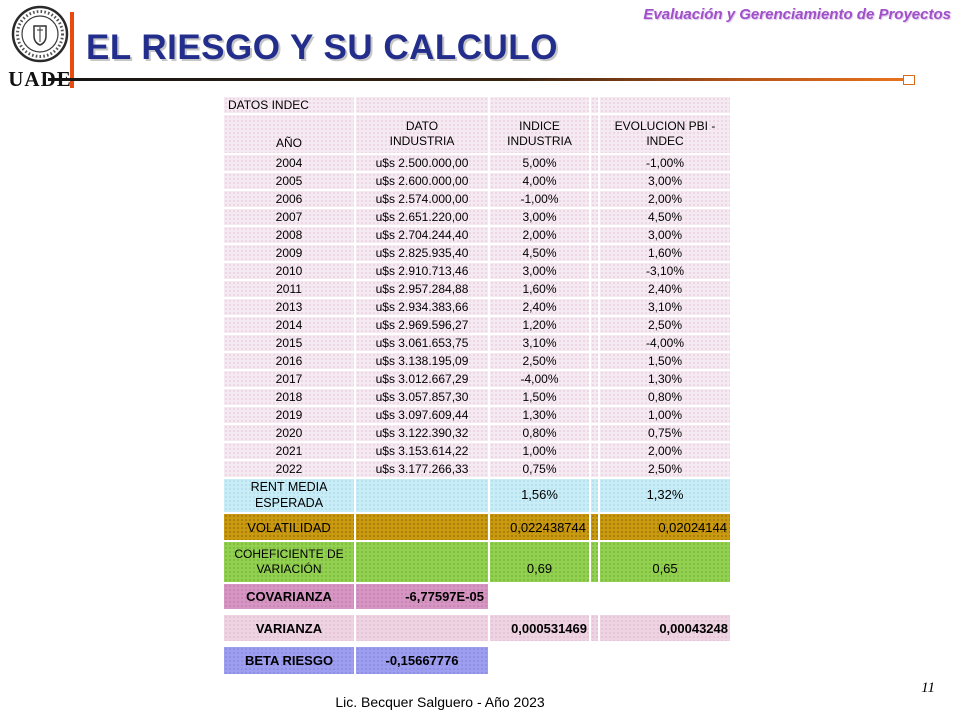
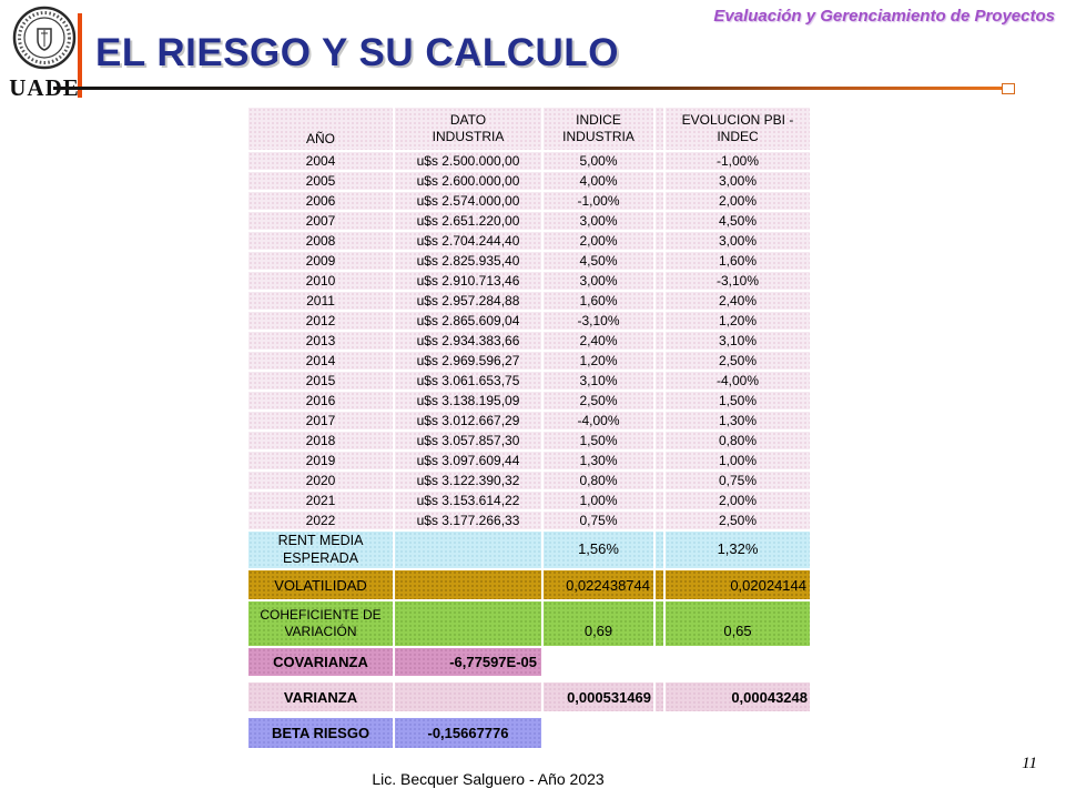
  EL RIESGO Y SU CALCULO
  Evaluación y Gerenciamiento de Proyectos
- DATOS INDEC
  AÑO	DATO INDUSTRIA	INDICE INDUSTRIA		EVOLUCION PBI - INDEC
  2004	u$s 2.500.000,00	5,00%		-1,00%
  2005	u$s 2.600.000,00	4,00%		3,00%
  2006	u$s 2.574.000,00	-1,00%		2,00%
  2007	u$s 2.651.220,00	3,00%		4,50%
  2008	u$s 2.704.244,40	2,00%		3,00%
  2009	u$s 2.825.935,40	4,50%		1,60%
  2010	u$s 2.910.713,46	3,00%		-3,10%
  2011	u$s 2.957.284,88	1,60%		2,40%
+ 2012	u$s 2.865.609,04	-3,10%		1,20%
  2013	u$s 2.934.383,66	2,40%		3,10%
  2014	u$s 2.969.596,27	1,20%		2,50%
  2015	u$s 3.061.653,75	3,10%		-4,00%
  2016	u$s 3.138.195,09	2,50%		1,50%
  2017	u$s 3.012.667,29	-4,00%		1,30%
  2018	u$s 3.057.857,30	1,50%		0,80%
  2019	u$s 3.097.609,44	1,30%		1,00%
  2020	u$s 3.122.390,32	0,80%		0,75%
  2021	u$s 3.153.614,22	1,00%		2,00%
  2022	u$s 3.177.266,33	0,75%		2,50%
  RENT MEDIA ESPERADA		1,56%		1,32%
  VOLATILIDAD		0,022438744		0,02024144
  COHEFICIENTE DE VARIACIÓN		0,69		0,65
  COVARIANZA	-6,77597E-05
  VARIANZA		0,000531469		0,00043248
  BETA RIESGO	-0,15667776
  Lic. Becquer Salguero - Año 2023
  11
